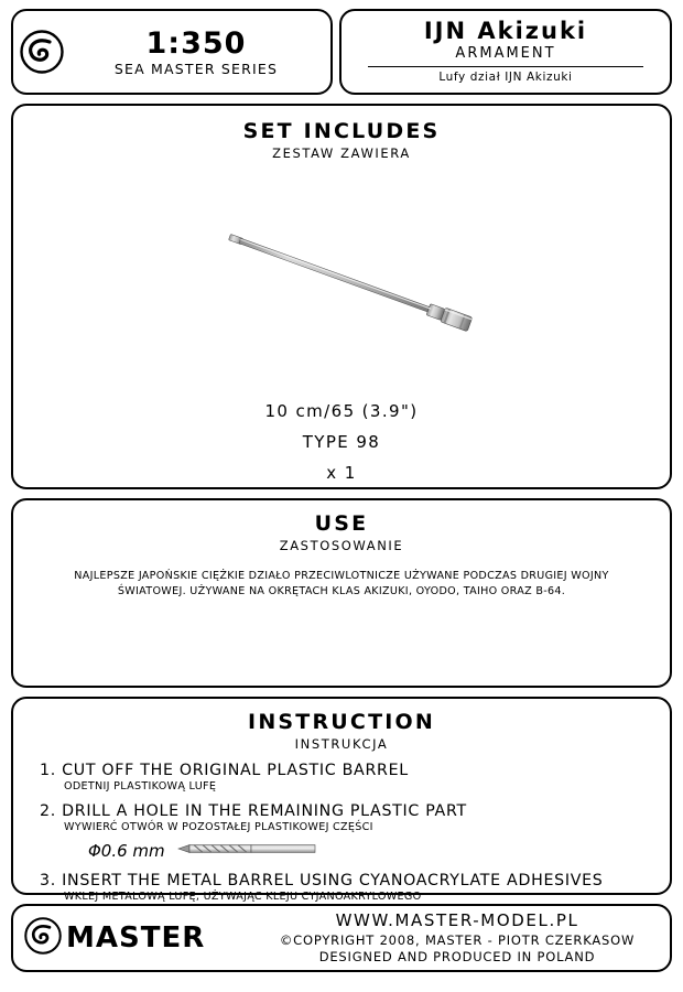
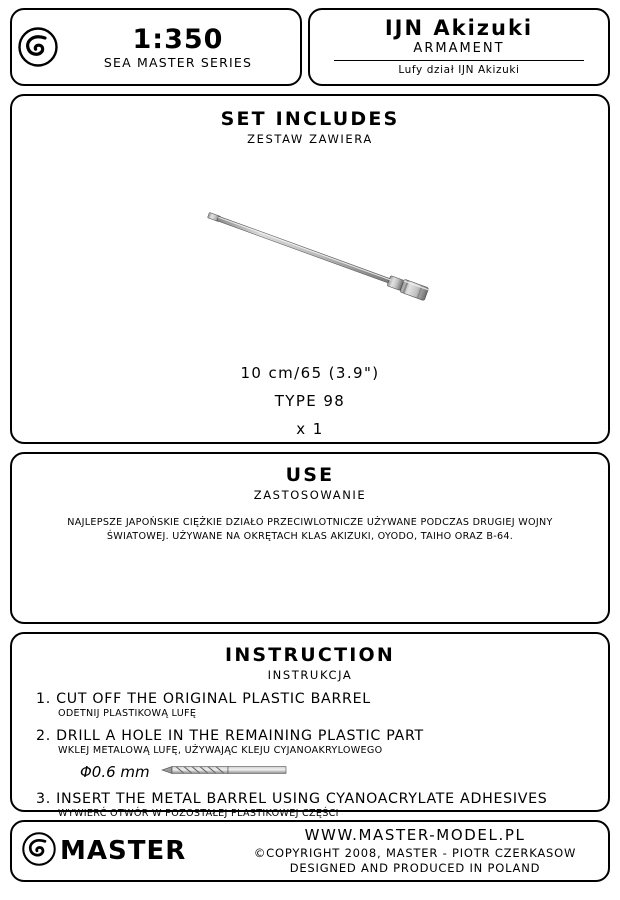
  1:350
  SEA MASTER SERIES
  IJN Akizuki
  ARMAMENT
  Lufy dział IJN Akizuki
  SET INCLUDES
  ZESTAW ZAWIERA
  10 cm/65 (3.9")
  TYPE 98
  x 1
  USE
  ZASTOSOWANIE
  NAJLEPSZE JAPOŃSKIE CIĘŻKIE DZIAŁO PRZECIWLOTNICZE UŻYWANE PODCZAS DRUGIEJ WOJNY ŚWIATOWEJ. UŻYWANE NA OKRĘTACH KLAS AKIZUKI, OYODO, TAIHO ORAZ B-64.
  INSTRUCTION
  INSTRUKCJA
  1. CUT OFF THE ORIGINAL PLASTIC BARREL
  ODETNIJ PLASTIKOWĄ LUFĘ
  2. DRILL A HOLE IN THE REMAINING PLASTIC PART
- WYWIERĆ OTWÓR W POZOSTAŁEJ PLASTIKOWEJ CZĘŚCI
+ WKLEJ METALOWĄ LUFĘ, UŻYWAJĄC KLEJU CYJANOAKRYLOWEGO
  Φ0.6 mm
  3. INSERT THE METAL BARREL USING CYANOACRYLATE ADHESIVES
- WKLEJ METALOWĄ LUFĘ, UŻYWAJĄC KLEJU CYJANOAKRYLOWEGO
+ WYWIERĆ OTWÓR W POZOSTAŁEJ PLASTIKOWEJ CZĘŚCI
  MASTER
  WWW.MASTER-MODEL.PL
  ©COPYRIGHT 2008, MASTER - PIOTR CZERKASOW
  DESIGNED AND PRODUCED IN POLAND
